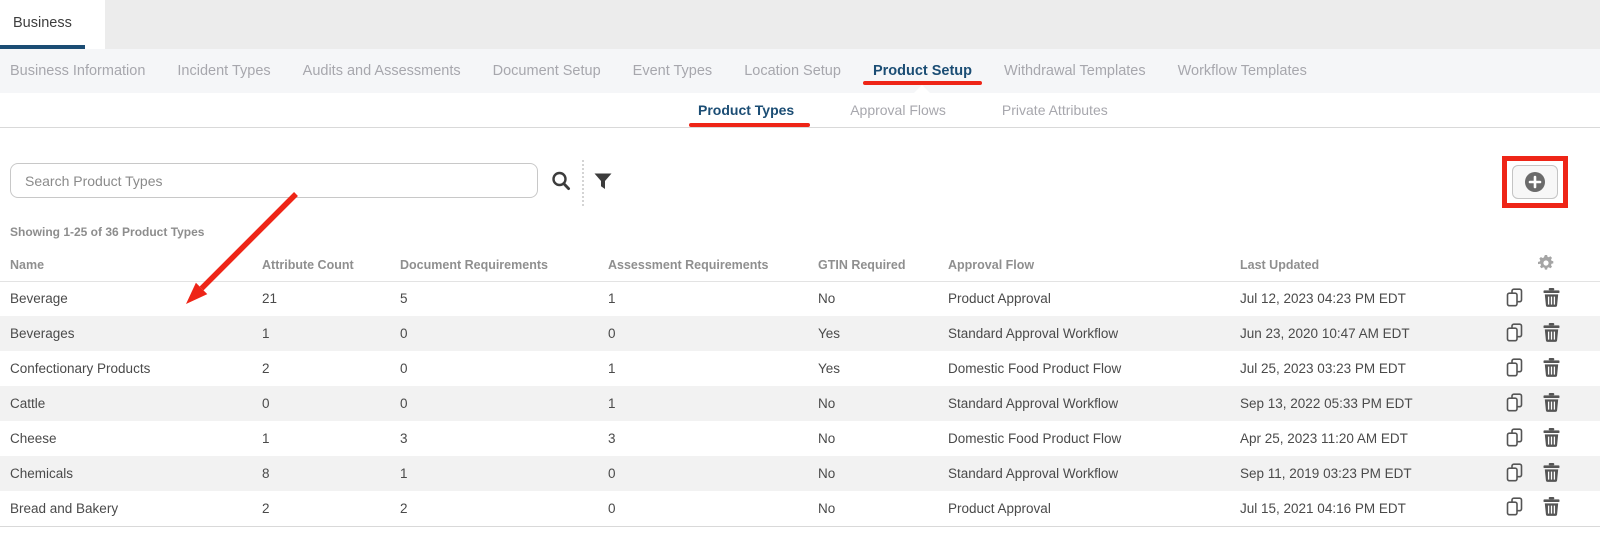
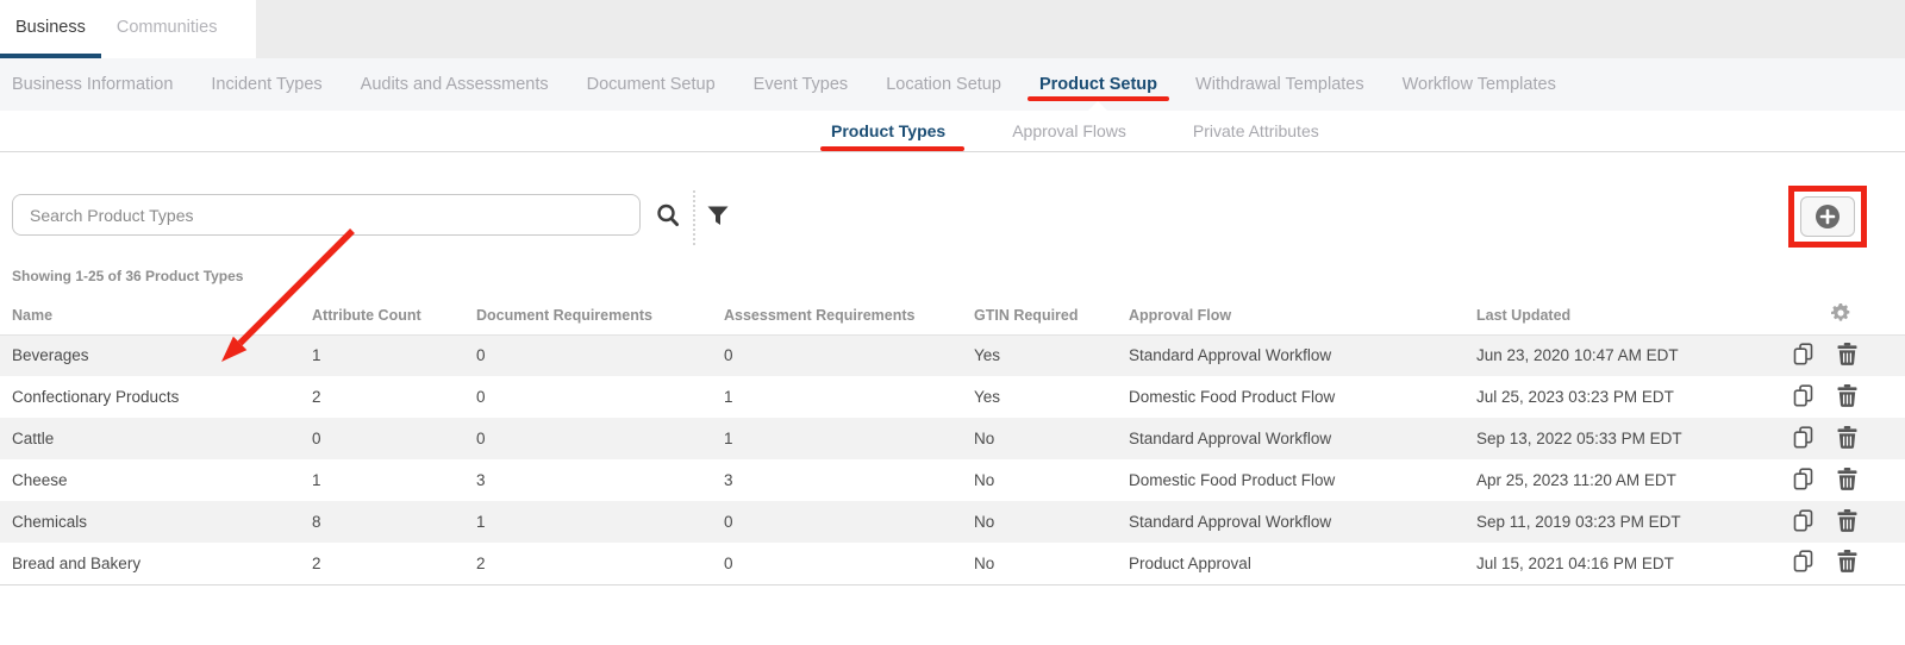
  Business
+ Communities
  Business Information
  Incident Types
  Audits and Assessments
  Document Setup
  Event Types
  Location Setup
  Product Setup
  Withdrawal Templates
  Workflow Templates
  Product Types
  Approval Flows
  Private Attributes
  Search Product Types
  Showing 1-25 of 36 Product Types
  Name	Attribute Count	Document Requirements	Assessment Requirements	GTIN Required	Approval Flow	Last Updated
- Beverage	21	5	1	No	Product Approval	Jul 12, 2023 04:23 PM EDT
  Beverages	1	0	0	Yes	Standard Approval Workflow	Jun 23, 2020 10:47 AM EDT
  Confectionary Products	2	0	1	Yes	Domestic Food Product Flow	Jul 25, 2023 03:23 PM EDT
  Cattle	0	0	1	No	Standard Approval Workflow	Sep 13, 2022 05:33 PM EDT
  Cheese	1	3	3	No	Domestic Food Product Flow	Apr 25, 2023 11:20 AM EDT
  Chemicals	8	1	0	No	Standard Approval Workflow	Sep 11, 2019 03:23 PM EDT
  Bread and Bakery	2	2	0	No	Product Approval	Jul 15, 2021 04:16 PM EDT
